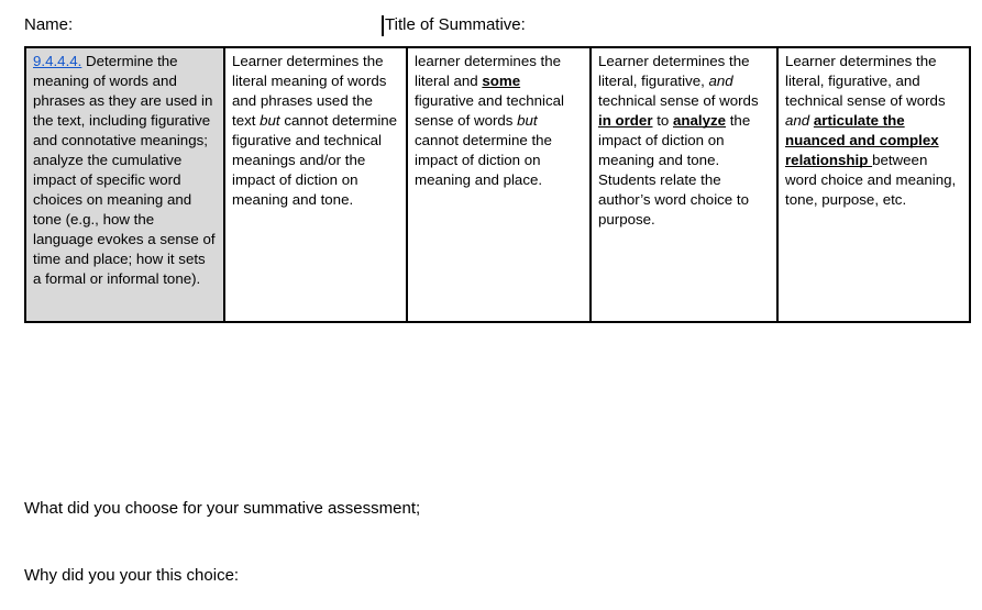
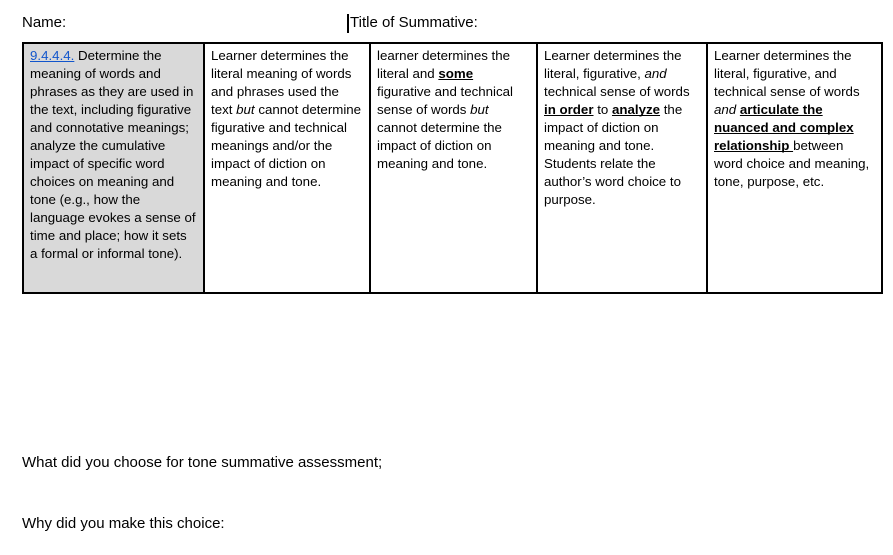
  Name:
  Title of Summative:
- 9.4.4.4. Determine the meaning of words and phrases as they are used in the text, including figurative and connotative meanings; analyze the cumulative impact of specific word choices on meaning and tone (e.g., how the language evokes a sense of time and place; how it sets a formal or informal tone).	Learner determines the literal meaning of words and phrases used the text but cannot determine figurative and technical meanings and/or the impact of diction on meaning and tone.	learner determines the literal and some figurative and technical sense of words but cannot determine the impact of diction on meaning and place.	Learner determines the literal, figurative, and technical sense of words in order to analyze the impact of diction on meaning and tone. Students relate the author’s word choice to purpose.	Learner determines the literal, figurative, and technical sense of words and articulate the nuanced and complex relationship between word choice and meaning, tone, purpose, etc.
+ 9.4.4.4. Determine the meaning of words and phrases as they are used in the text, including figurative and connotative meanings; analyze the cumulative impact of specific word choices on meaning and tone (e.g., how the language evokes a sense of time and place; how it sets a formal or informal tone).	Learner determines the literal meaning of words and phrases used the text but cannot determine figurative and technical meanings and/or the impact of diction on meaning and tone.	learner determines the literal and some figurative and technical sense of words but cannot determine the impact of diction on meaning and tone.	Learner determines the literal, figurative, and technical sense of words in order to analyze the impact of diction on meaning and tone. Students relate the author’s word choice to purpose.	Learner determines the literal, figurative, and technical sense of words and articulate the nuanced and complex relationship between word choice and meaning, tone, purpose, etc.
- What did you choose for your summative assessment;
+ What did you choose for tone summative assessment;
- Why did you your this choice:
+ Why did you make this choice:
